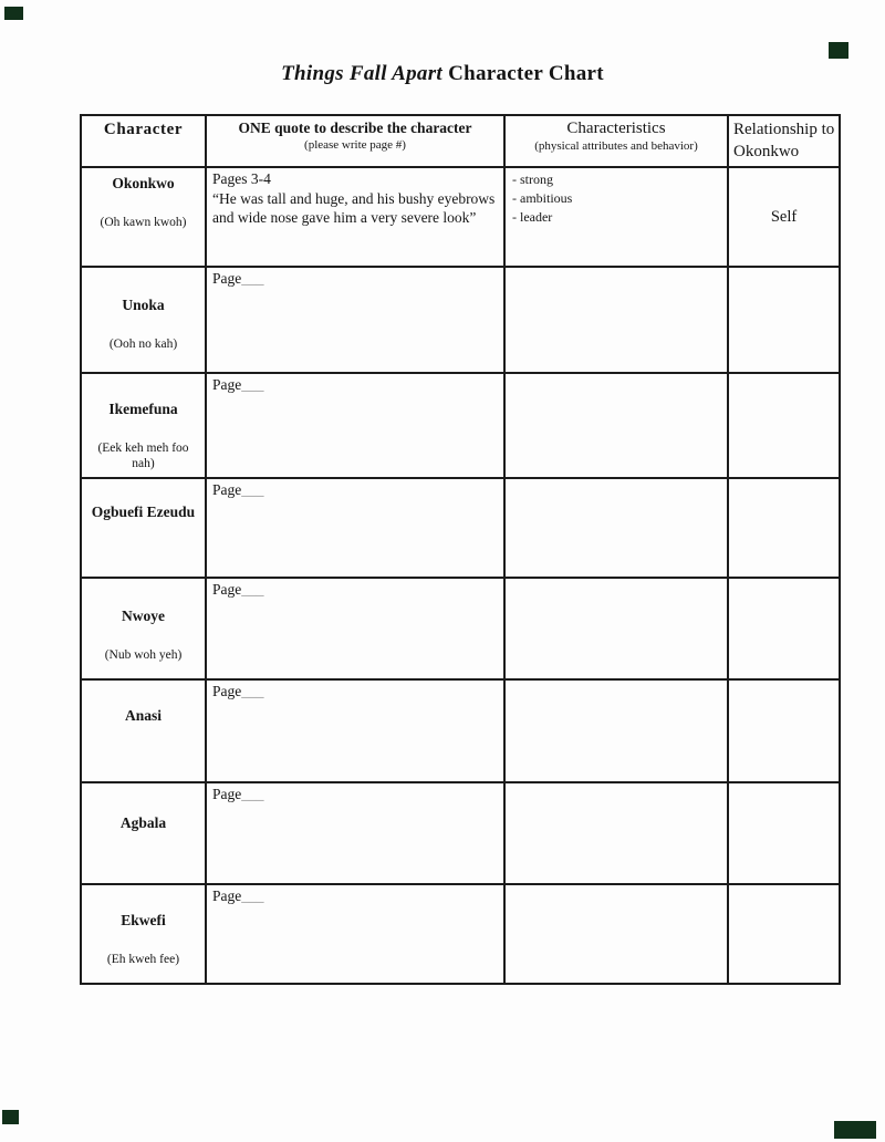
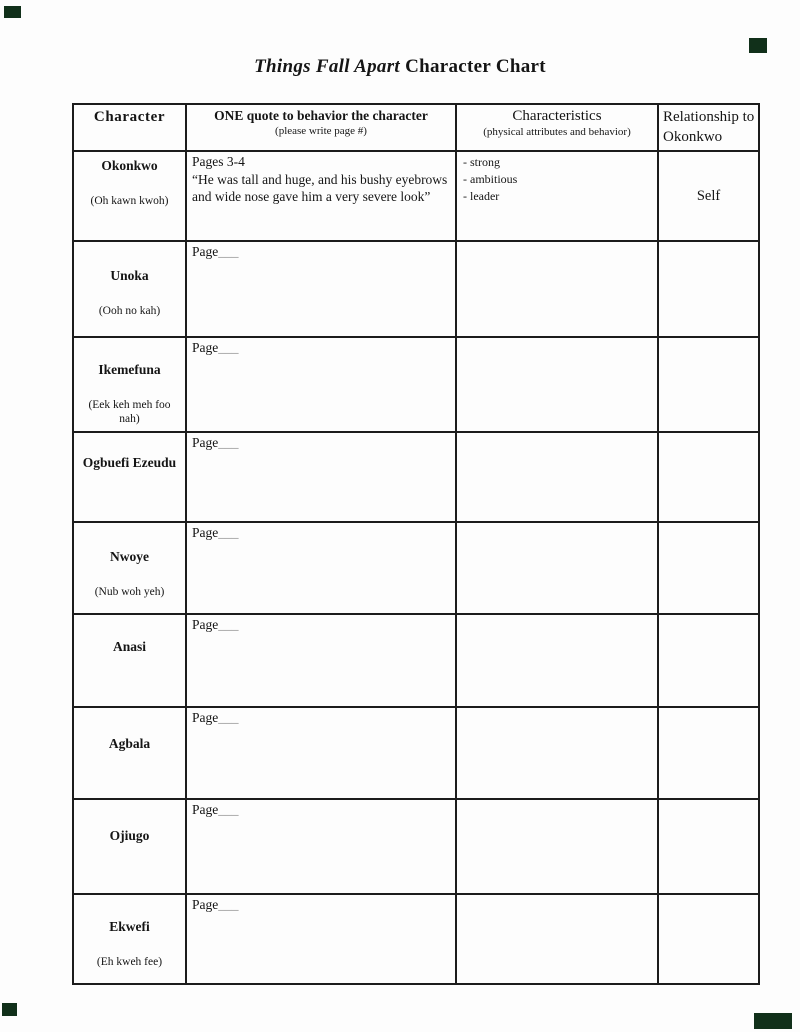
  Things Fall Apart Character Chart
- Character	ONE quote to describe the character (please write page #)	Characteristics (physical attributes and behavior)	Relationship to Okonkwo
+ Character	ONE quote to behavior the character (please write page #)	Characteristics (physical attributes and behavior)	Relationship to Okonkwo
  Okonkwo(Oh kawn kwoh)	Pages 3-4“He was tall and huge, and his bushy eyebrows and wide nose gave him a very severe look”	- strong- ambitious- leader	Self
  Unoka(Ooh no kah)	Page___
  Ikemefuna(Eek keh meh foo nah)	Page___
  Ogbuefi Ezeudu	Page___
  Nwoye(Nub woh yeh)	Page___
  Anasi	Page___
  Agbala	Page___
+ Ojiugo	Page___
  Ekwefi(Eh kweh fee)	Page___
